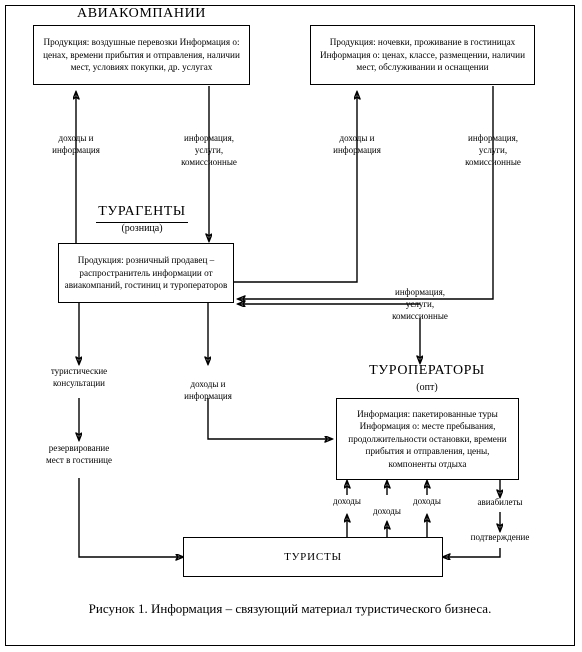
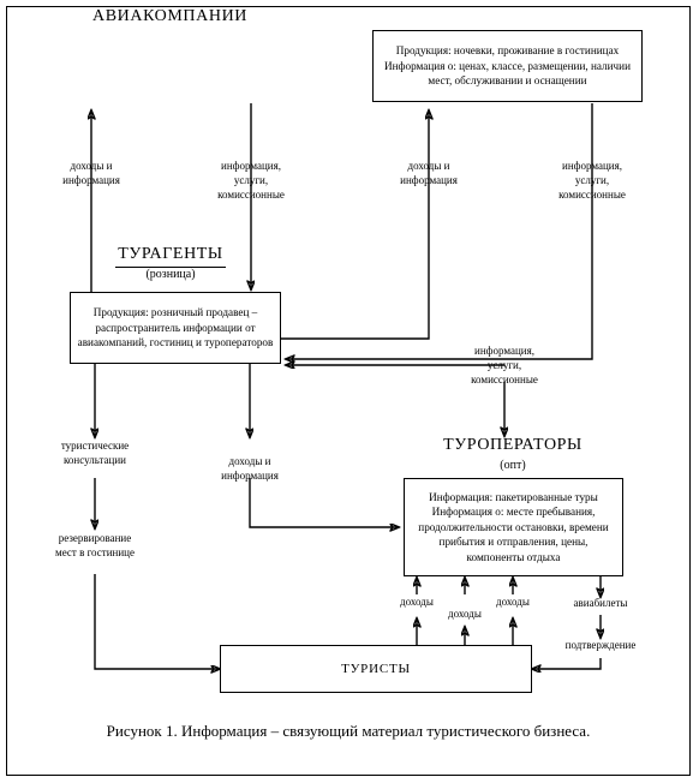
  АВИАКОМПАНИИ
  ТУРАГЕНТЫ
  (розница)
  ТУРОПЕРАТОРЫ
  (опт)
- Продукция: воздушные перевозки Информация о: ценах, времени прибытия и отправления, наличии мест, условиях покупки, др. услугах
  Продукция: ночевки, проживание в гостиницах Информация о: ценах, классе, размещении, наличии мест, обслуживании и оснащении
  Продукция: розничный продавец – распространитель информации от авиакомпаний, гостиниц и туроператоров
  Информация: пакетированные туры Информация о: месте пребывания, продолжительности остановки, времени прибытия и отправления, цены, компоненты отдыха
  ТУРИСТЫ
  доходы и
  информация
  информация,
  услуги,
  комиссионные
  доходы и
  информация
  информация,
  услуги,
  комиссионные
  информация,
  услуги,
  комиссионные
  туристические
  консультации
  резервирование
  мест в гостинице
  доходы и
  информация
  доходы
  доходы
  доходы
  авиабилеты
  подтверждение
  Рисунок 1. Информация – связующий материал туристического бизнеса.
